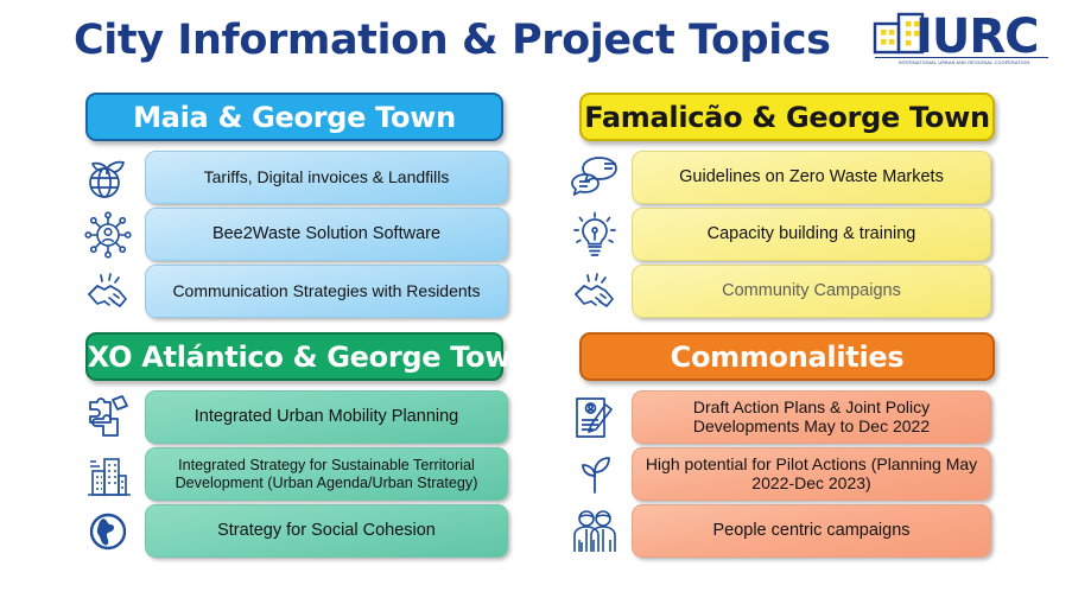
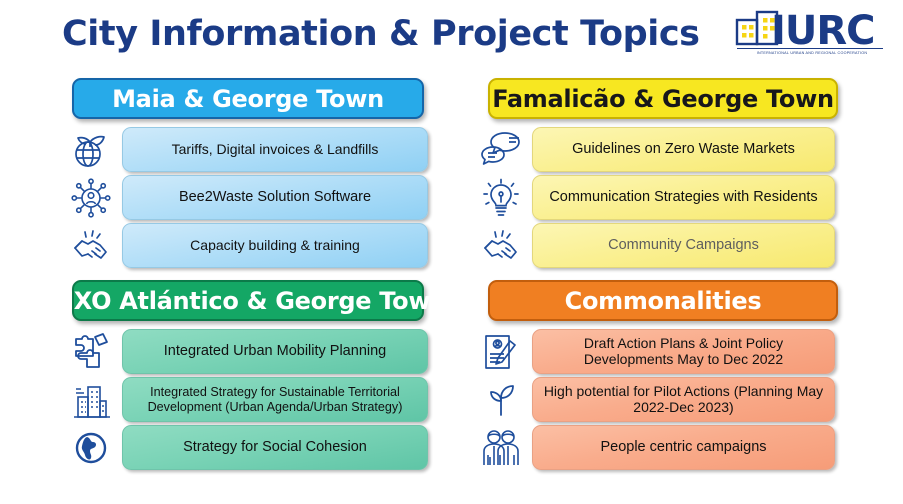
  City Information & Project Topics
  IURC
  Maia & George Town
  Tariffs, Digital invoices & Landfills
  Bee2Waste Solution Software
- Communication Strategies with Residents
+ Capacity building & training
  EIXO Atlántico & George Town
  Integrated Urban Mobility Planning
  Integrated Strategy for Sustainable Territorial Development (Urban Agenda/Urban Strategy)
  Strategy for Social Cohesion
  Famalicão & George Town
  Guidelines on Zero Waste Markets
- Capacity building & training
+ Communication Strategies with Residents
  Community Campaigns
  Commonalities
  Draft Action Plans & Joint Policy Developments May to Dec 2022
  High potential for Pilot Actions (Planning May 2022-Dec 2023)
  People centric campaigns
